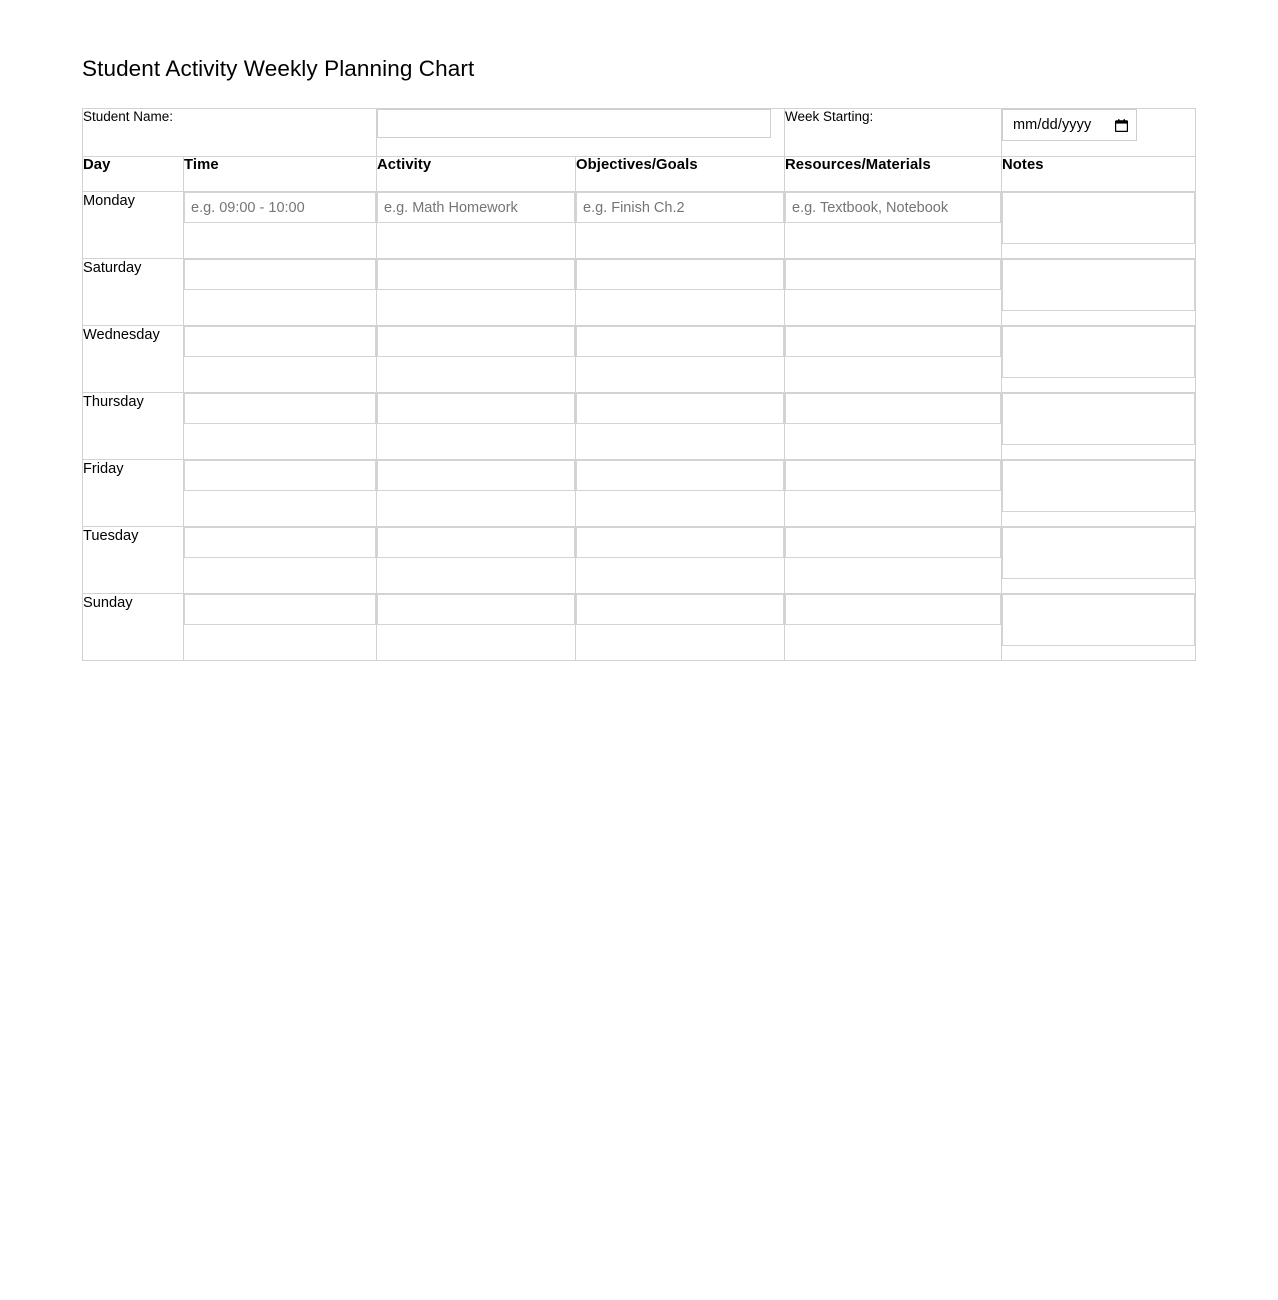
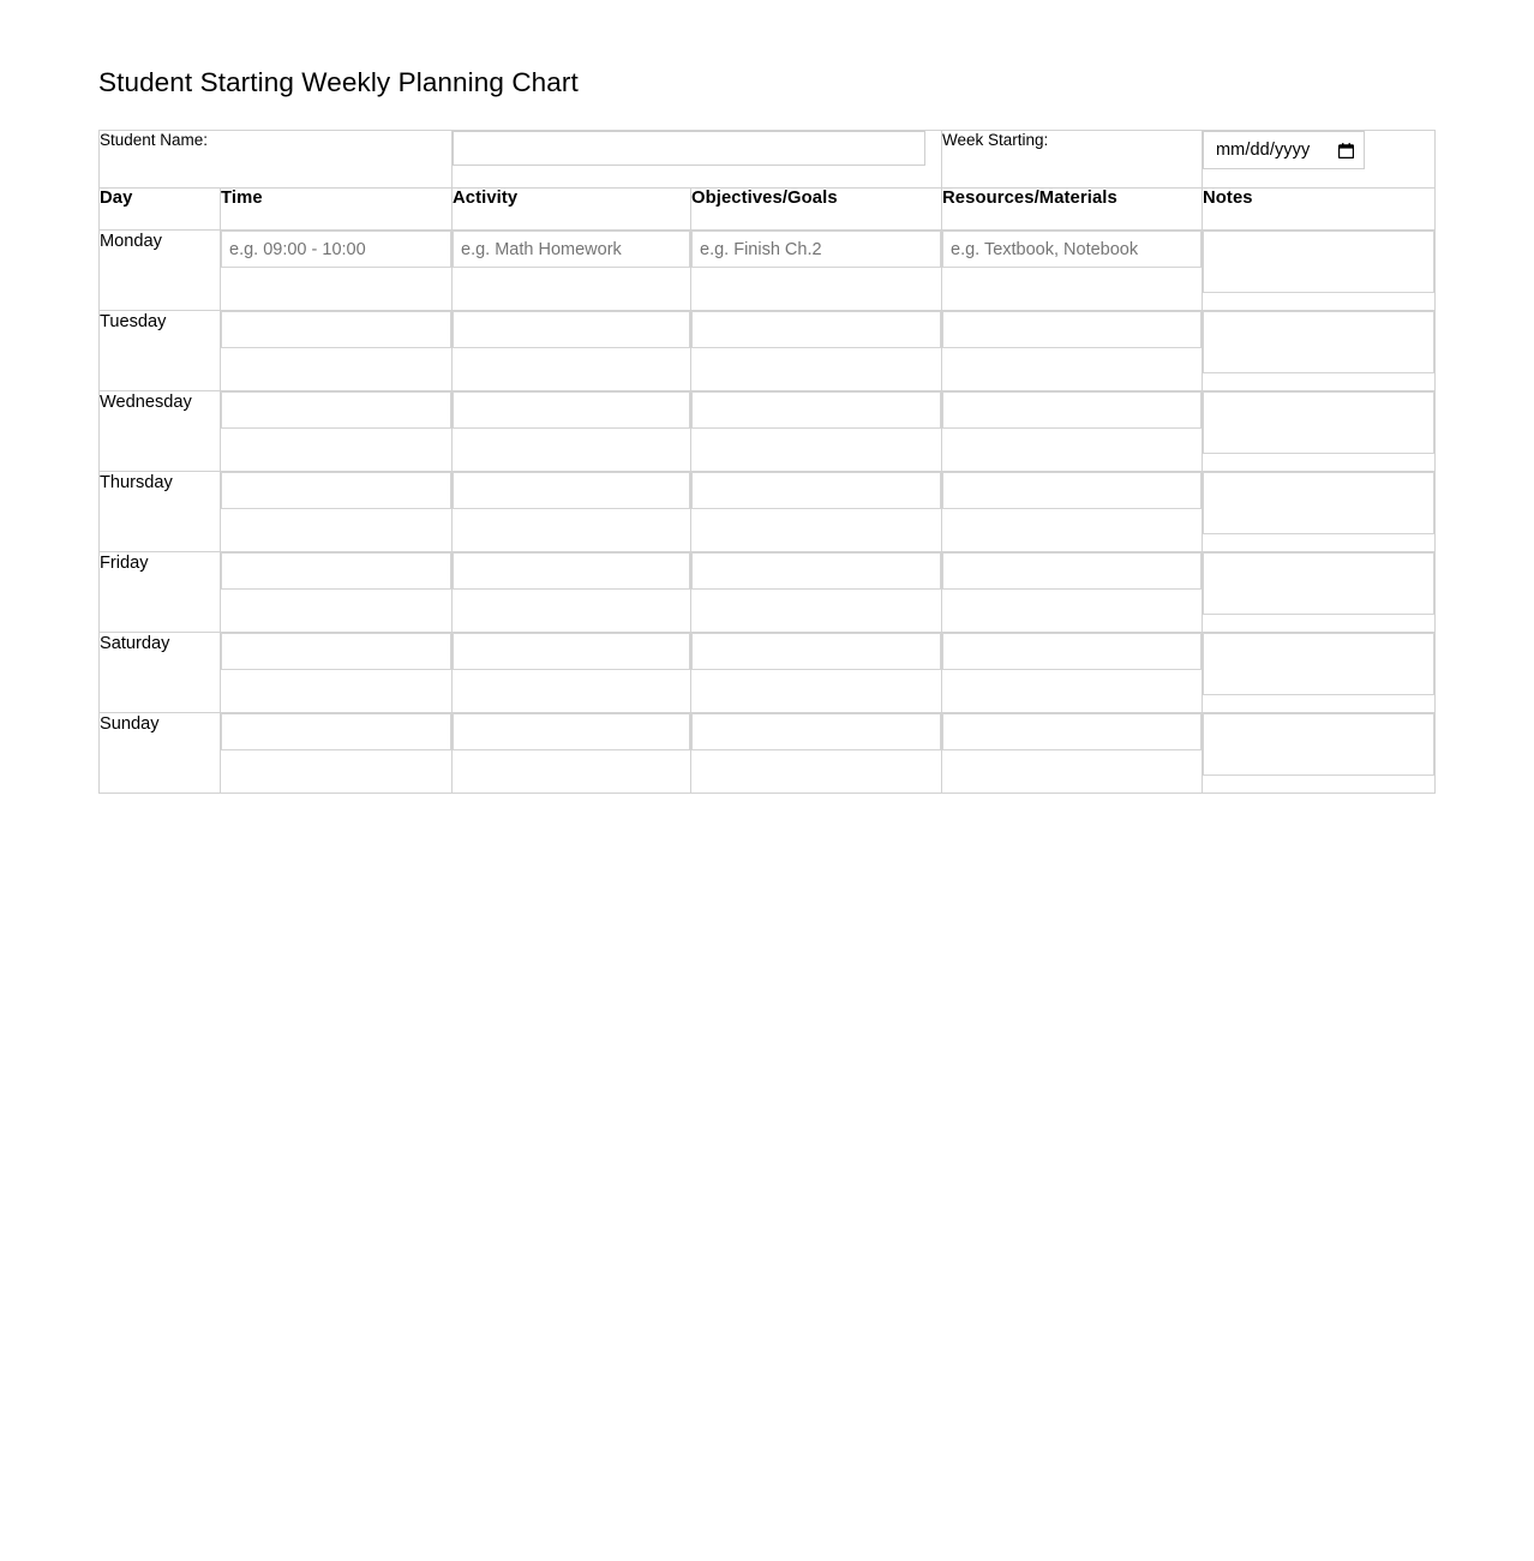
- Student Activity Weekly Planning Chart
+ Student Starting Weekly Planning Chart
  Student Name:		Week Starting:	mm/dd/yyyy
  Day	Time	Activity	Objectives/Goals	Resources/Materials	Notes
  Monday	e.g. 09:00 - 10:00	e.g. Math Homework	e.g. Finish Ch.2	e.g. Textbook, Notebook
- Saturday
+ Tuesday
  Wednesday
  Thursday
  Friday
- Tuesday
+ Saturday
  Sunday
